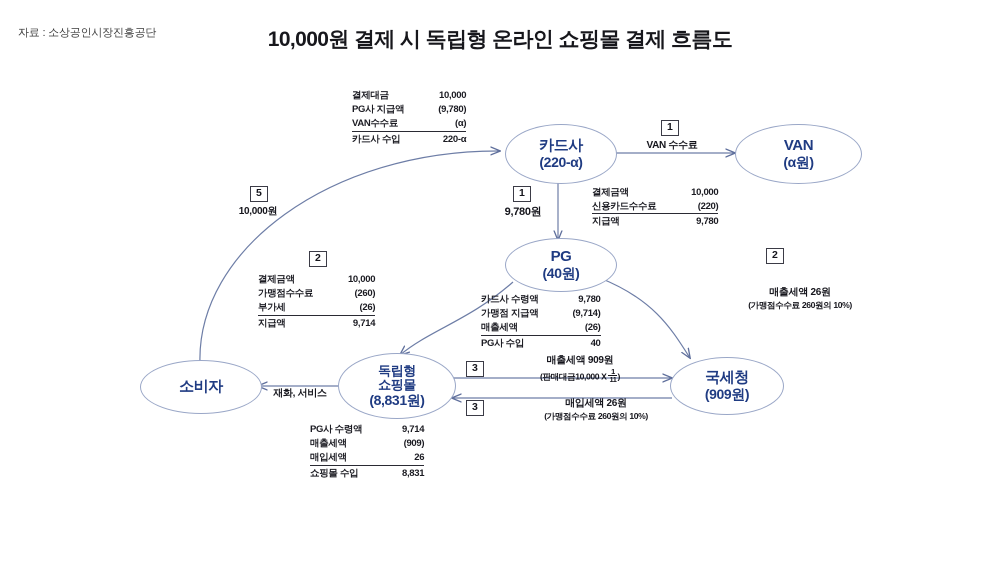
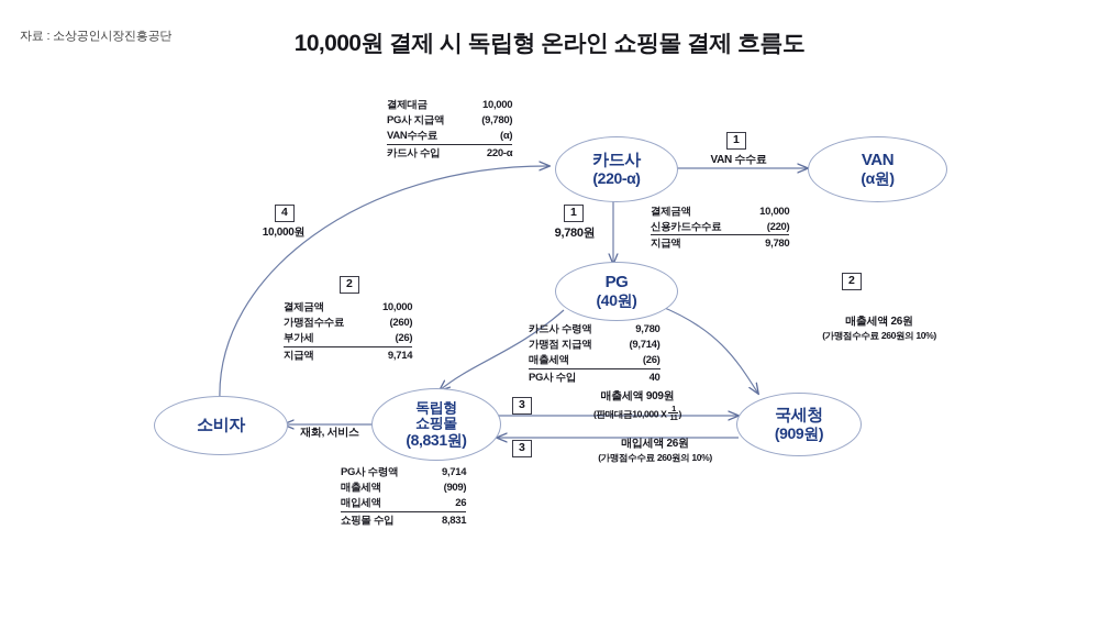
  자료 : 소상공인시장진흥공단
  10,000원 결제 시 독립형 온라인 쇼핑몰 결제 흐름도
  카드사
  (220-α)
  VAN
  (α원)
  PG
  (40원)
  소비자
  독립형
  쇼핑몰
  (8,831원)
  국세청
  (909원)
  결제대금	10,000
  PG사 지급액	(9,780)
  VAN수수료	(α)
  카드사 수입	220-α
  결제금액	10,000
  신용카드수수료	(220)
  지급액	9,780
  결제금액	10,000
  가맹점수수료	(260)
  부가세	(26)
  지급액	9,714
  카드사 수령액	9,780
  가맹점 지급액	(9,714)
  매출세액	(26)
  PG사 수입	40
  PG사 수령액	9,714
  매출세액	(909)
  매입세액	26
  쇼핑몰 수입	8,831
  1
  VAN 수수료
  1
  9,780원
- 5
+ 4
  10,000원
  2
  2
  매출세액 26원
  (가맹점수수료 260원의 10%)
  3
  매출세액 909원
  (판매대금10,000 X
  1
  11
  )
  3
  매입세액 26원
  (가맹점수수료 260원의 10%)
  재화, 서비스
